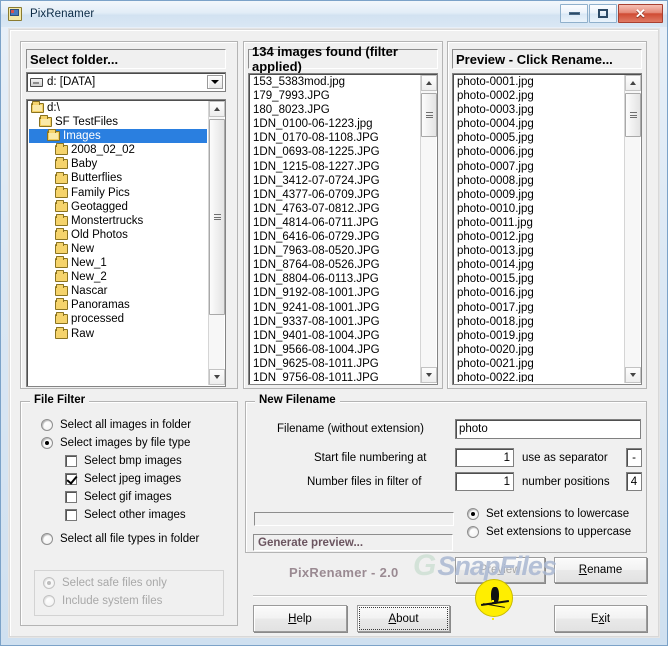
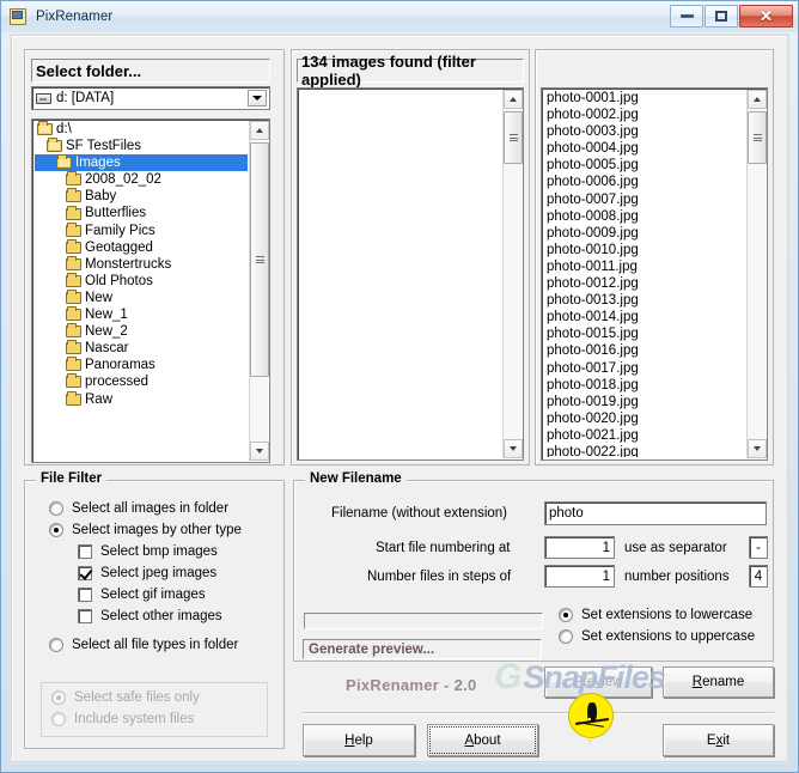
  PixRenamer
  ✕
  Select folder...
  d: [DATA]
  d:\
  SF TestFiles
  Images
  2008_02_02
  Baby
  Butterflies
  Family Pics
  Geotagged
  Monstertrucks
  Old Photos
  New
  New_1
  New_2
  Nascar
  Panoramas
  processed
  Raw
  134 images found (filter applied)
- 153_5383mod.jpg
- 179_7993.JPG
- 180_8023.JPG
- 1DN_0100-06-1223.jpg
- 1DN_0170-08-1108.JPG
- 1DN_0693-08-1225.JPG
- 1DN_1215-08-1227.JPG
- 1DN_3412-07-0724.JPG
- 1DN_4377-06-0709.JPG
- 1DN_4763-07-0812.JPG
- 1DN_4814-06-0711.JPG
- 1DN_6416-06-0729.JPG
- 1DN_7963-08-0520.JPG
- 1DN_8764-08-0526.JPG
- 1DN_8804-06-0113.JPG
- 1DN_9192-08-1001.JPG
- 1DN_9241-08-1001.JPG
- 1DN_9337-08-1001.JPG
- 1DN_9401-08-1004.JPG
- 1DN_9566-08-1004.JPG
- 1DN_9625-08-1011.JPG
- 1DN_9756-08-1011.JPG
- Preview - Click Rename...
  photo-0001.jpg
  photo-0002.jpg
  photo-0003.jpg
  photo-0004.jpg
  photo-0005.jpg
  photo-0006.jpg
  photo-0007.jpg
  photo-0008.jpg
  photo-0009.jpg
  photo-0010.jpg
  photo-0011.jpg
  photo-0012.jpg
  photo-0013.jpg
  photo-0014.jpg
  photo-0015.jpg
  photo-0016.jpg
  photo-0017.jpg
  photo-0018.jpg
  photo-0019.jpg
  photo-0020.jpg
  photo-0021.jpg
  photo-0022.jpg
  File Filter
  Select all images in folder
- Select images by file type
+ Select images by other type
  Select bmp images
  Select jpeg images
  Select gif images
  Select other images
  Select all file types in folder
  Select safe files only
  Include system files
  New Filename
  Filename (without extension)
  photo
  Start file numbering at
  1
  use as separator
  -
- Number files in filter of
+ Number files in steps of
  1
  number positions
  4
  Set extensions to lowercase
  Set extensions to uppercase
  Generate preview...
  PixRenamer - 2.0
  Preview
  Rename
  Help
  About
  Exit
  G
  SnapFiles
